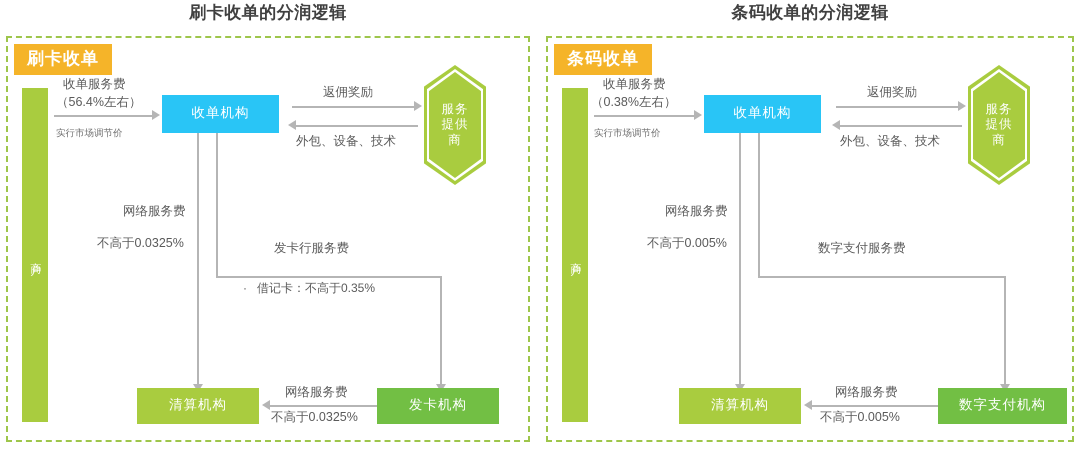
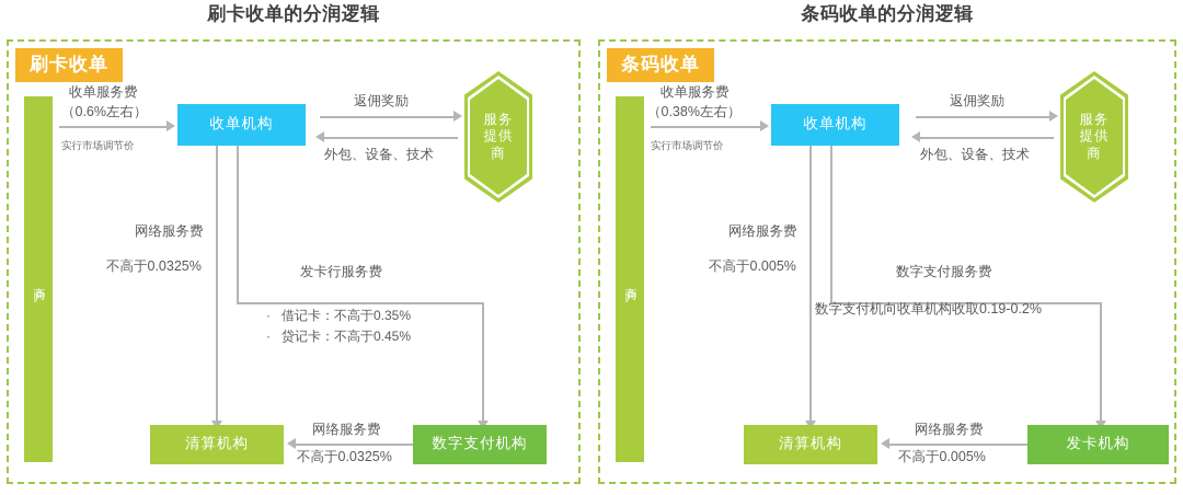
  刷卡收单的分润逻辑
  刷卡收单
  收单机构
  收单服务费
- （56.4%左右）
+ （0.6%左右）
  实行市场调节价
  返佣奖励
  外包、设备、技术
  服务
  提供
  商
  网络服务费
  不高于0.0325%
  发卡行服务费
  · 借记卡：不高于0.35%
+ · 贷记卡：不高于0.45%
  清算机构
- 发卡机构
+ 数字支付机构
  网络服务费
  不高于0.0325%
  条码收单的分润逻辑
  条码收单
  收单机构
  收单服务费
  （0.38%左右）
  实行市场调节价
  返佣奖励
  外包、设备、技术
  服务
  提供
  商
  网络服务费
  不高于0.005%
  数字支付服务费
+ 数字支付机向收单机构收取0.19-0.2%
  清算机构
- 数字支付机构
+ 发卡机构
  网络服务费
  不高于0.005%
